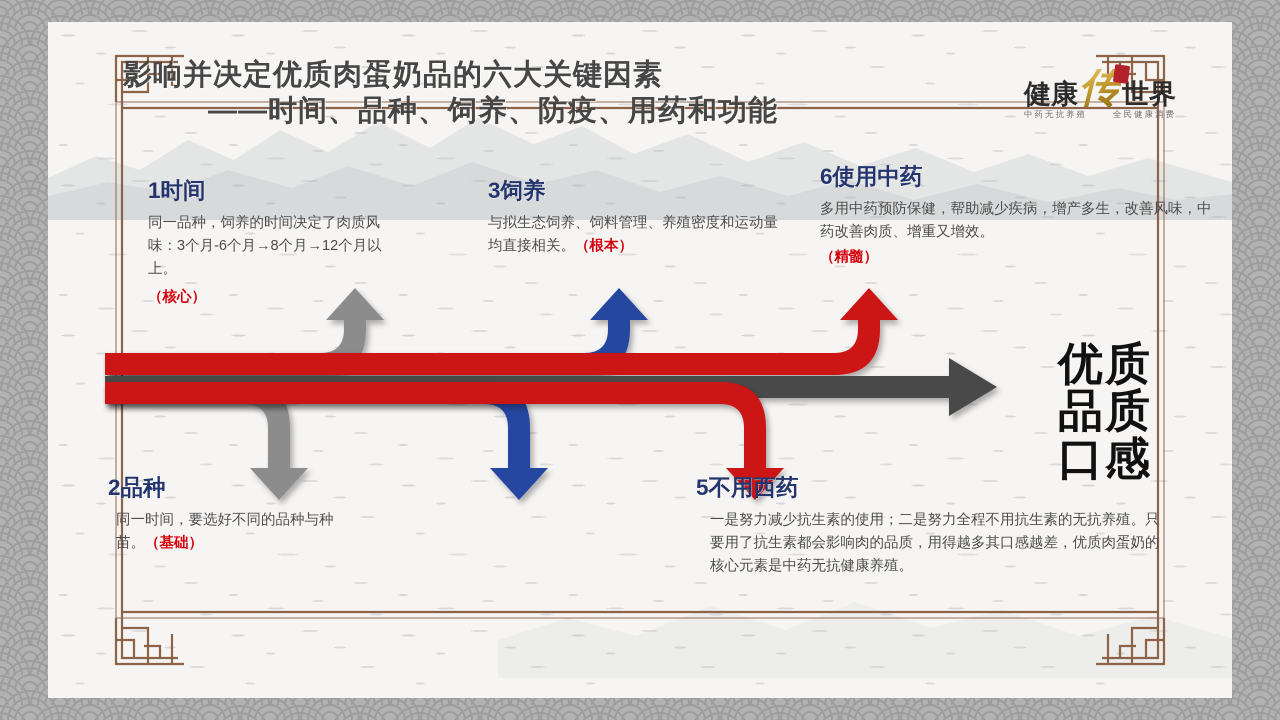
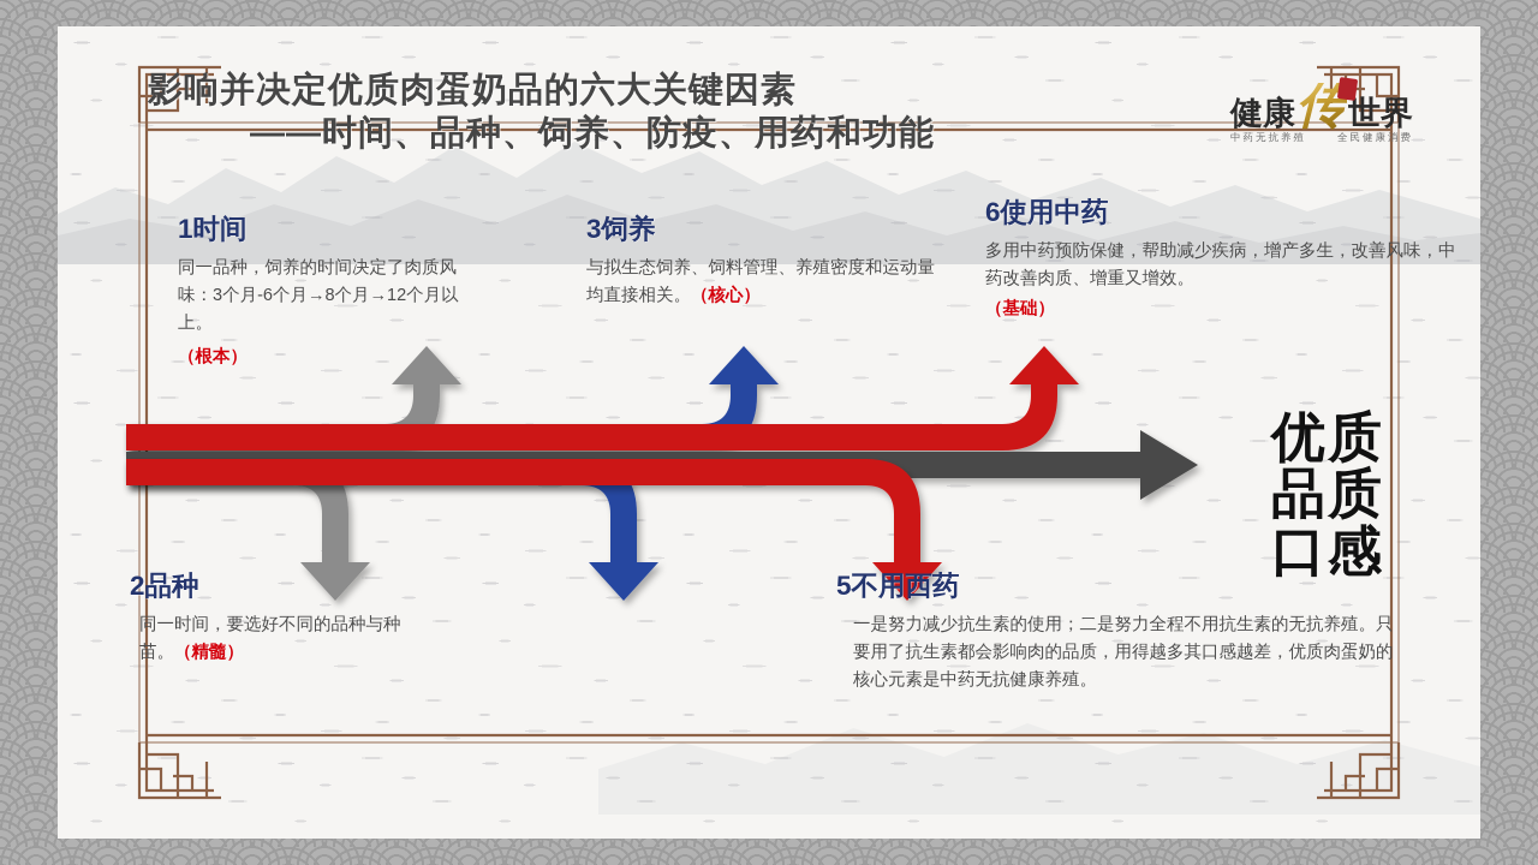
  影响并决定优质肉蛋奶品的六大关键因素
  ——时间、品种、饲养、防疫、用药和功能
  健康
  传
  世界
  中药无抗养殖
  全民健康消费
  1时间
  同一品种，饲养的时间决定了肉质风味：3个月-6个月→8个月→12个月以上。
- （核心）
+ （根本）
  3饲养
- 与拟生态饲养、饲料管理、养殖密度和运动量均直接相关。（根本）
+ 与拟生态饲养、饲料管理、养殖密度和运动量均直接相关。（核心）
  6使用中药
  多用中药预防保健，帮助减少疾病，增产多生，改善风味，中药改善肉质、增重又增效。
- （精髓）
+ （基础）
  2品种
- 同一时间，要选好不同的品种与种苗。（基础）
+ 同一时间，要选好不同的品种与种苗。（精髓）
  5不用西药
  一是努力减少抗生素的使用；二是努力全程不用抗生素的无抗养殖。只要用了抗生素都会影响肉的品质，用得越多其口感越差，优质肉蛋奶的核心元素是中药无抗健康养殖。
  优质
  品质
  口感
